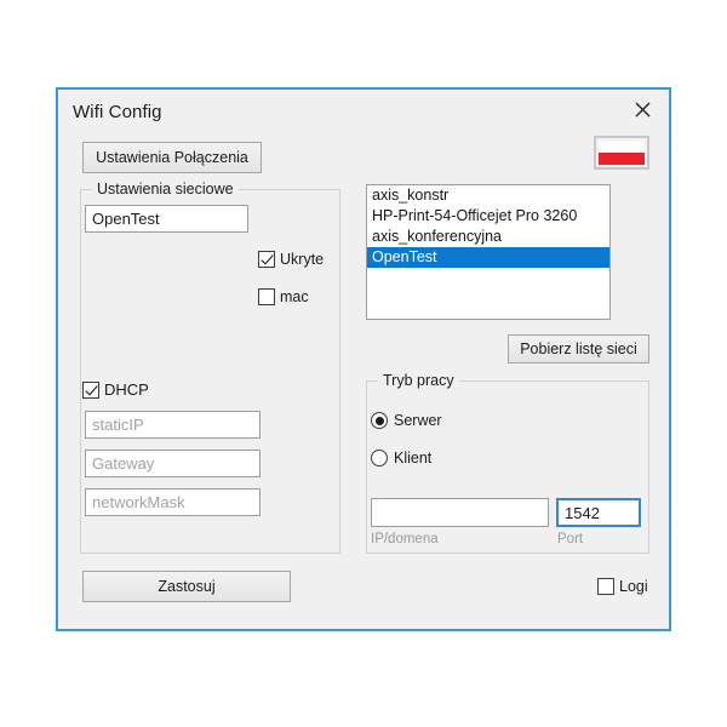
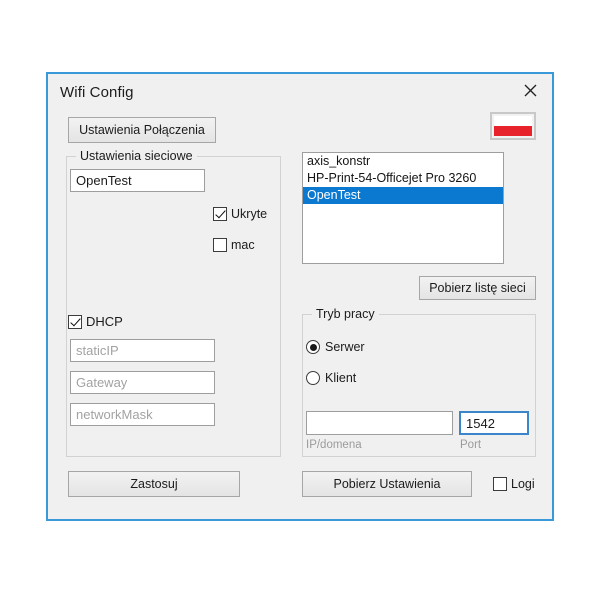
  Wifi Config
  Ustawienia Połączenia
  Ustawienia sieciowe
  OpenTest
  Ukryte
  mac
  DHCP
  staticIP
  Gateway
  networkMask
  axis_konstr
  HP-Print-54-Officejet Pro 3260
- axis_konferencyjna
  OpenTest
  Pobierz listę sieci
  Tryb pracy
  Serwer
  Klient
  IP/domena
  1542
  Port
  Zastosuj
+ Pobierz Ustawienia
  Logi
